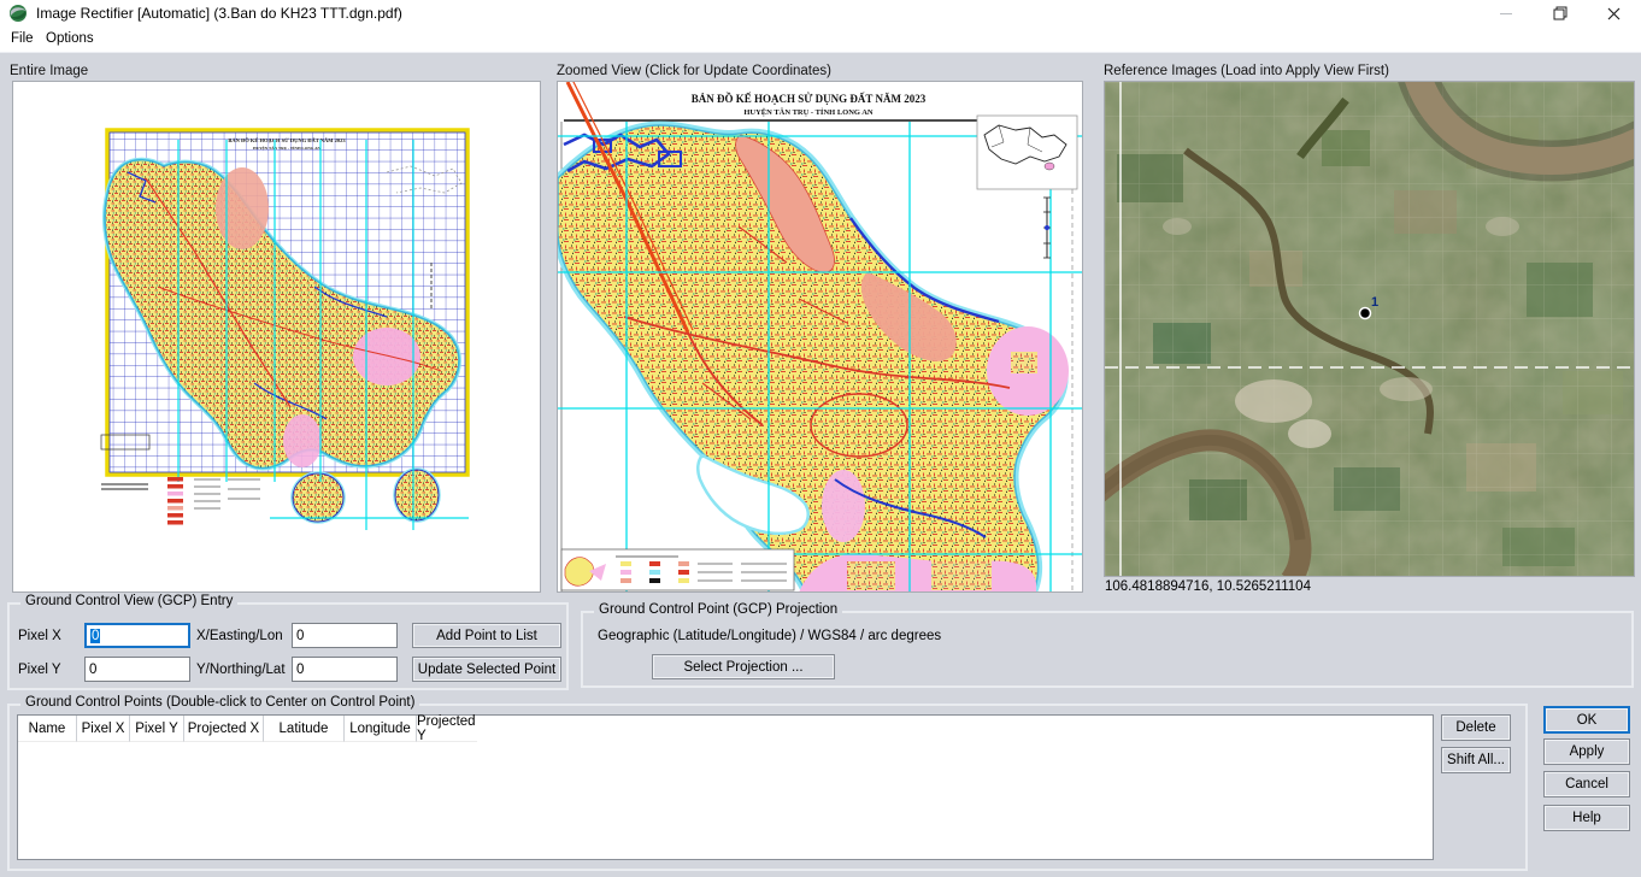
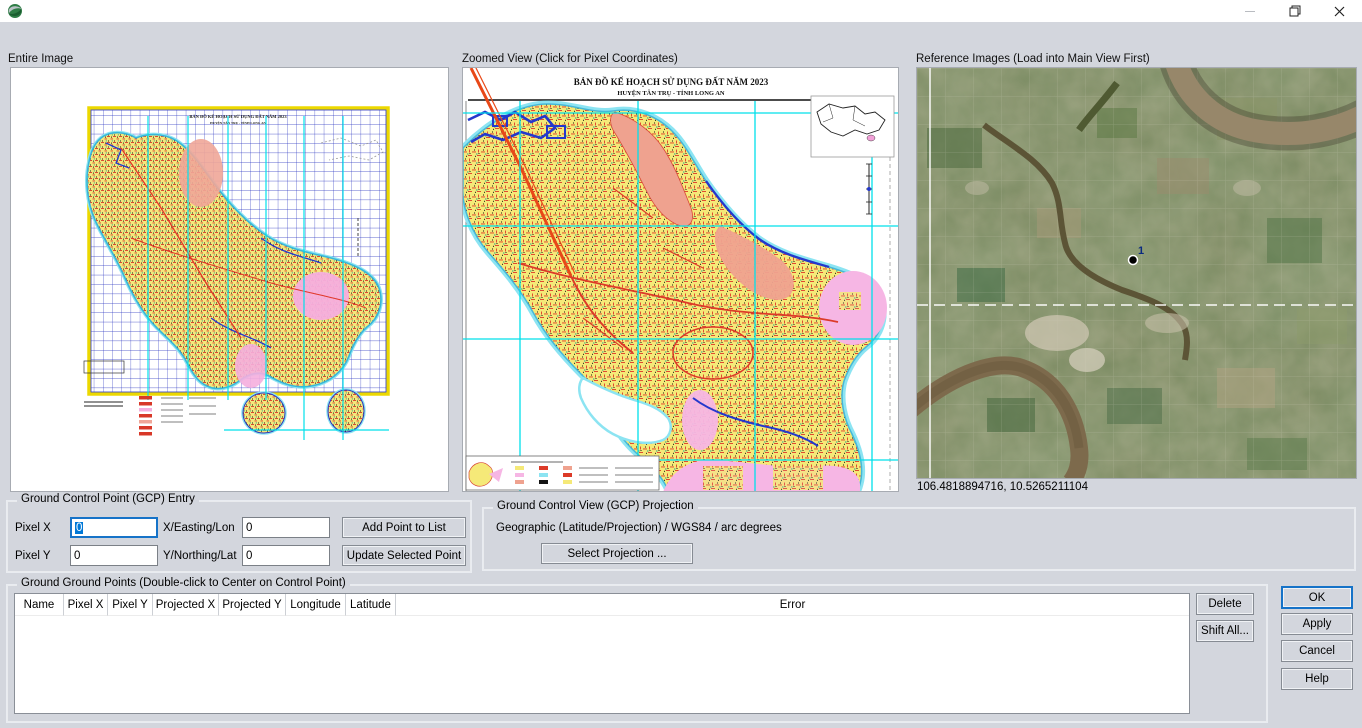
- Image Rectifier [Automatic] (3.Ban do KH23 TTT.dgn.pdf)
- File
- Options
  Entire Image
- Zoomed View (Click for Update Coordinates)
+ Zoomed View (Click for Pixel Coordinates)
- Reference Images (Load into Apply View First)
+ Reference Images (Load into Main View First)
  BẢN ĐỒ KẾ HOẠCH SỬ DỤNG ĐẤT NĂM 2023
  1
  106.4818894716, 10.5265211104
- Ground Control View (GCP) Entry
+ Ground Control Point (GCP) Entry
  Pixel X
  0
  X/Easting/Lon
  0
  Pixel Y
  0
  Y/Northing/Lat
  0
  Add Point to List
  Update Selected Point
- Ground Control Point (GCP) Projection
+ Ground Control View (GCP) Projection
- Geographic (Latitude/Longitude) / WGS84 / arc degrees
+ Geographic (Latitude/Projection) / WGS84 / arc degrees
  Select Projection ...
- Ground Control Points (Double-click to Center on Control Point)
+ Ground Ground Points (Double-click to Center on Control Point)
  Name
  Pixel X
  Pixel Y
  Projected X
- Latitude
+ Projected Y
  Longitude
- Projected Y
+ Latitude
+ Error
  Delete
  Shift All...
  OK
  Apply
  Cancel
  Help
